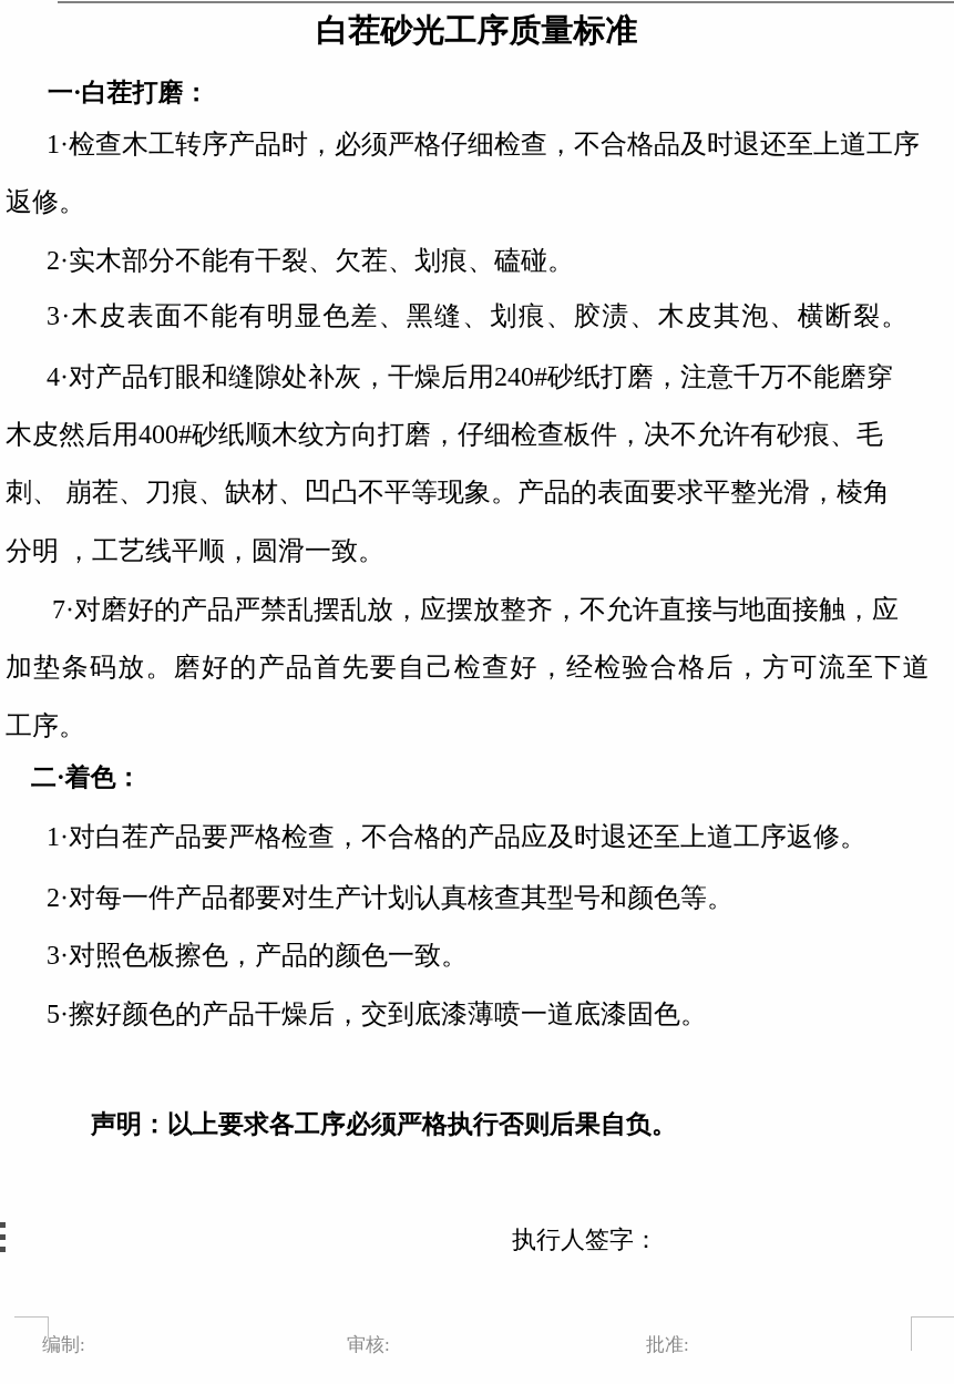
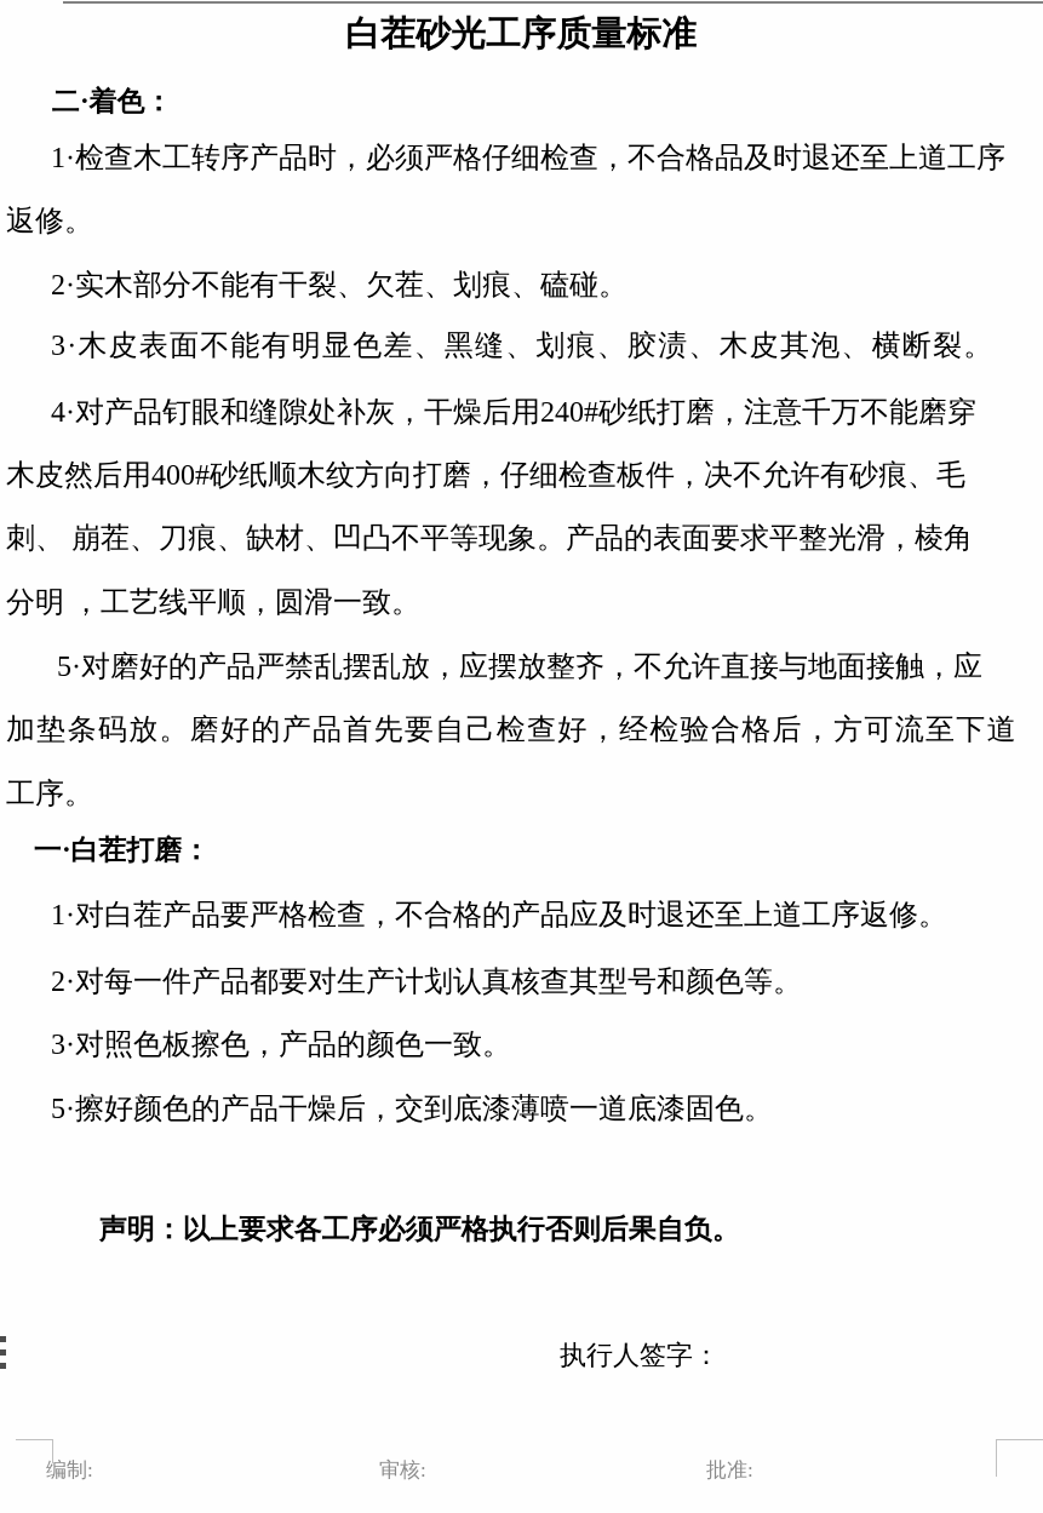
  白茬砂光工序质量标准
- 一·白茬打磨：
+ 二·着色：
  1·检查木工转序产品时，必须严格仔细检查，不合格品及时退还至上道工序
  返修。
  2·实木部分不能有干裂、欠茬、划痕、磕碰。
  3·木皮表面不能有明显色差、黑缝、划痕、胶渍、木皮其泡、横断裂。
  4·对产品钉眼和缝隙处补灰，干燥后用240#砂纸打磨，注意千万不能磨穿
  木皮然后用400#砂纸顺木纹方向打磨，仔细检查板件，决不允许有砂痕、毛
  刺、 崩茬、刀痕、缺材、凹凸不平等现象。产品的表面要求平整光滑，棱角
  分明 ，工艺线平顺，圆滑一致。
- 7·对磨好的产品严禁乱摆乱放，应摆放整齐，不允许直接与地面接触，应
+ 5·对磨好的产品严禁乱摆乱放，应摆放整齐，不允许直接与地面接触，应
  加垫条码放。磨好的产品首先要自己检查好，经检验合格后，方可流至下道
  工序。
- 二·着色：
+ 一·白茬打磨：
  1·对白茬产品要严格检查，不合格的产品应及时退还至上道工序返修。
  2·对每一件产品都要对生产计划认真核查其型号和颜色等。
  3·对照色板擦色，产品的颜色一致。
  5·擦好颜色的产品干燥后，交到底漆薄喷一道底漆固色。
  声明：以上要求各工序必须严格执行否则后果自负。
  执行人签字：
  编制:
  审核:
  批准:
